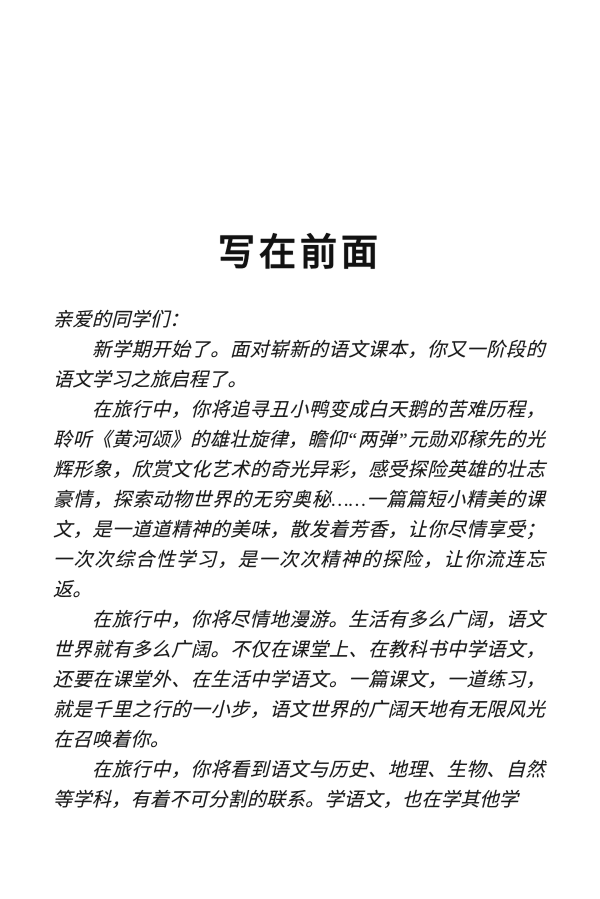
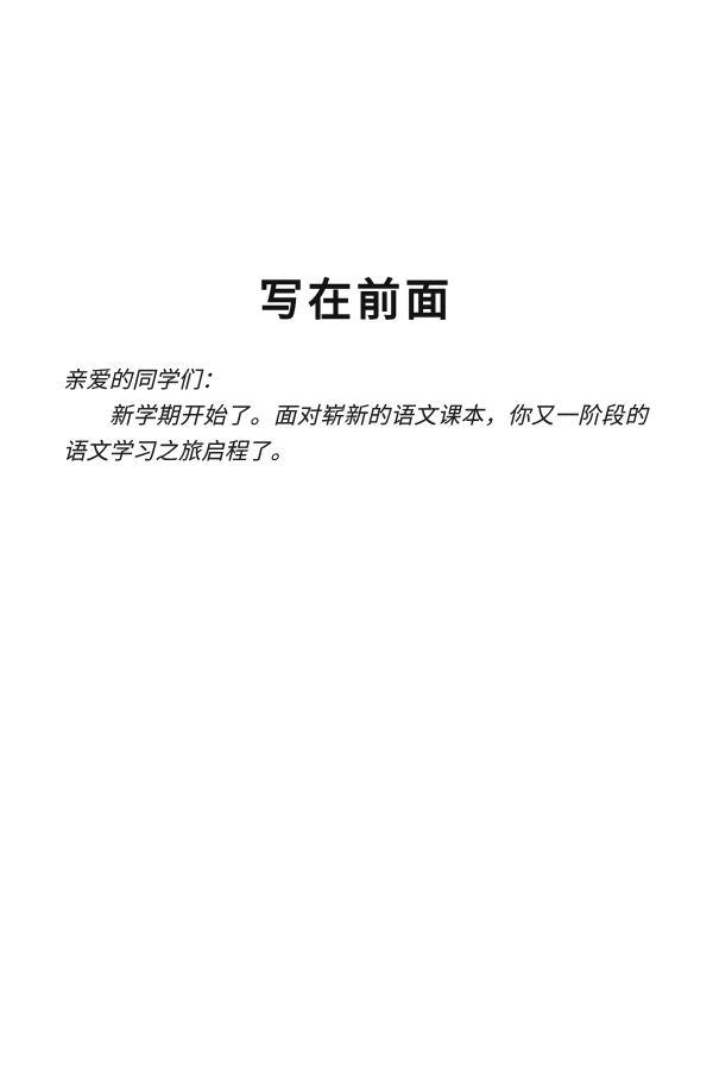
  写在前面
  亲爱的同学们：
  新学期开始了。面对崭新的语文课本，你又一阶段的语文学习之旅启程了。
- 在旅行中，你将追寻丑小鸭变成白天鹅的苦难历程，聆听《黄河颂》的雄壮旋律，瞻仰“两弹”元勋邓稼先的光辉形象，欣赏文化艺术的奇光异彩，感受探险英雄的壮志豪情，探索动物世界的无穷奥秘……一篇篇短小精美的课文，是一道道精神的美味，散发着芳香，让你尽情享受；一次次综合性学习，是一次次精神的探险，让你流连忘返。
- 在旅行中，你将尽情地漫游。生活有多么广阔，语文世界就有多么广阔。不仅在课堂上、在教科书中学语文，还要在课堂外、在生活中学语文。一篇课文，一道练习，就是千里之行的一小步，语文世界的广阔天地有无限风光在召唤着你。
- 在旅行中，你将看到语文与历史、地理、生物、自然等学科，有着不可分割的联系。学语文，也在学其他学
